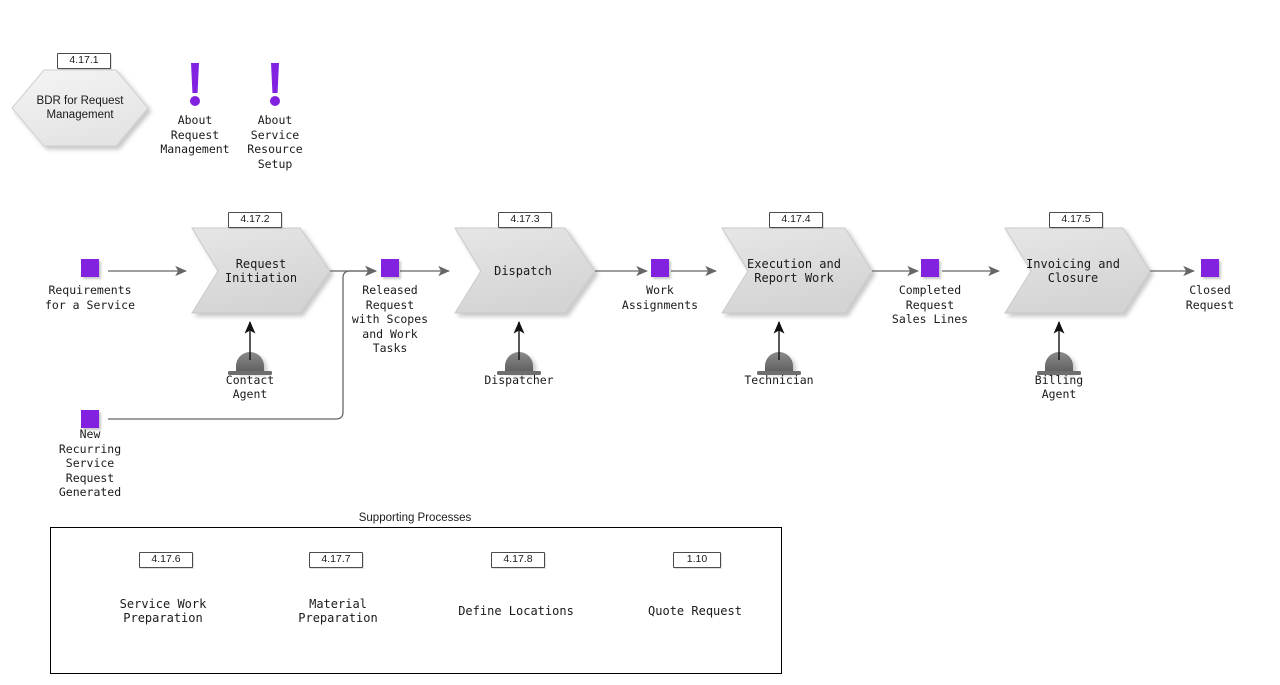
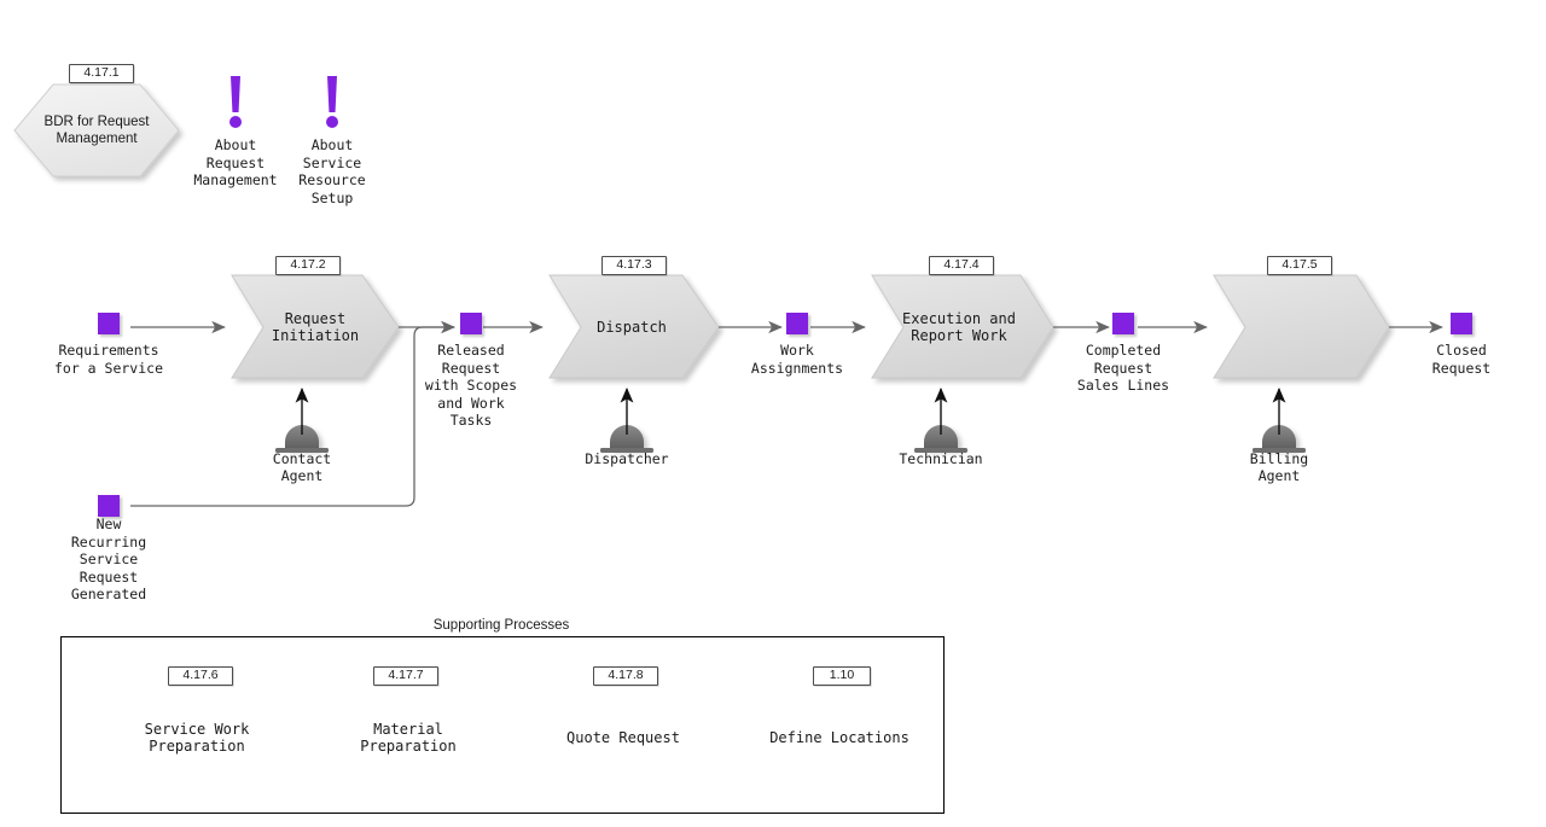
  4.17.1
  BDR for Request
  Management
  About
  Request
  Management
  About
  Service
  Resource
  Setup
  Requirements
  for a Service
  Released
  Request
  with Scopes
  and Work
  Tasks
  Work
  Assignments
  Completed
  Request
  Sales Lines
  Closed
  Request
  New
  Recurring
  Service
  Request
  Generated
  4.17.2
  Request
  Initiation
  4.17.3
  Dispatch
  4.17.4
  Execution and
  Report Work
  4.17.5
- Invoicing and
- Closure
  Contact
  Agent
  Dispatcher
  Technician
  Billing
  Agent
  Supporting Processes
  4.17.6
  Service Work
  Preparation
  4.17.7
  Material
  Preparation
  4.17.8
- Define Locations
+ Quote Request
  1.10
- Quote Request
+ Define Locations
